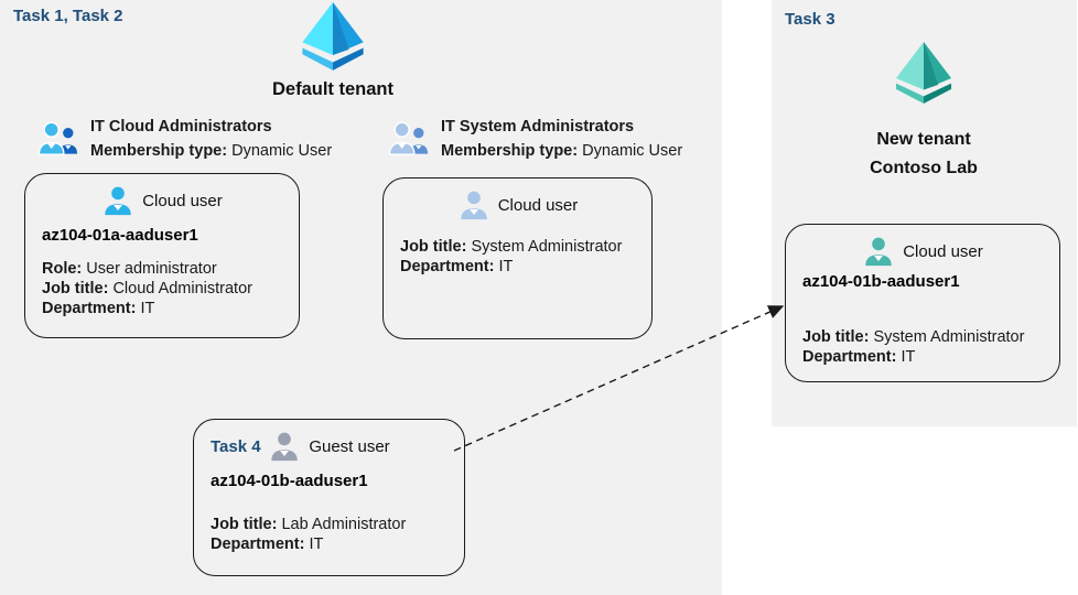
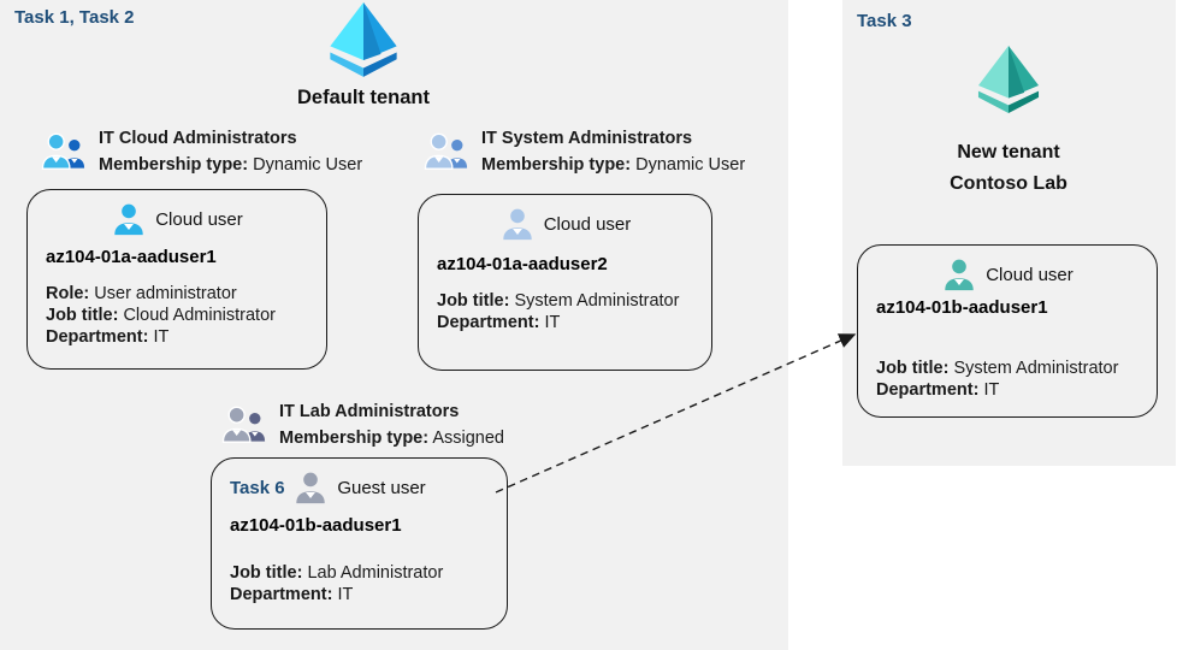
  Task 1, Task 2
  Default tenant
  IT Cloud Administrators
  Membership type: Dynamic User
  Cloud user
  az104-01a-aaduser1
  Role: User administrator
  Job title: Cloud Administrator
  Department: IT
  IT System Administrators
  Membership type: Dynamic User
  Cloud user
+ az104-01a-aaduser2
  Job title: System Administrator
  Department: IT
+ IT Lab Administrators
+ Membership type: Assigned
- Task 4
+ Task 6
  Guest user
  az104-01b-aaduser1
  Job title: Lab Administrator
  Department: IT
  Task 3
  New tenant
  Contoso Lab
  Cloud user
  az104-01b-aaduser1
  Job title: System Administrator
  Department: IT
